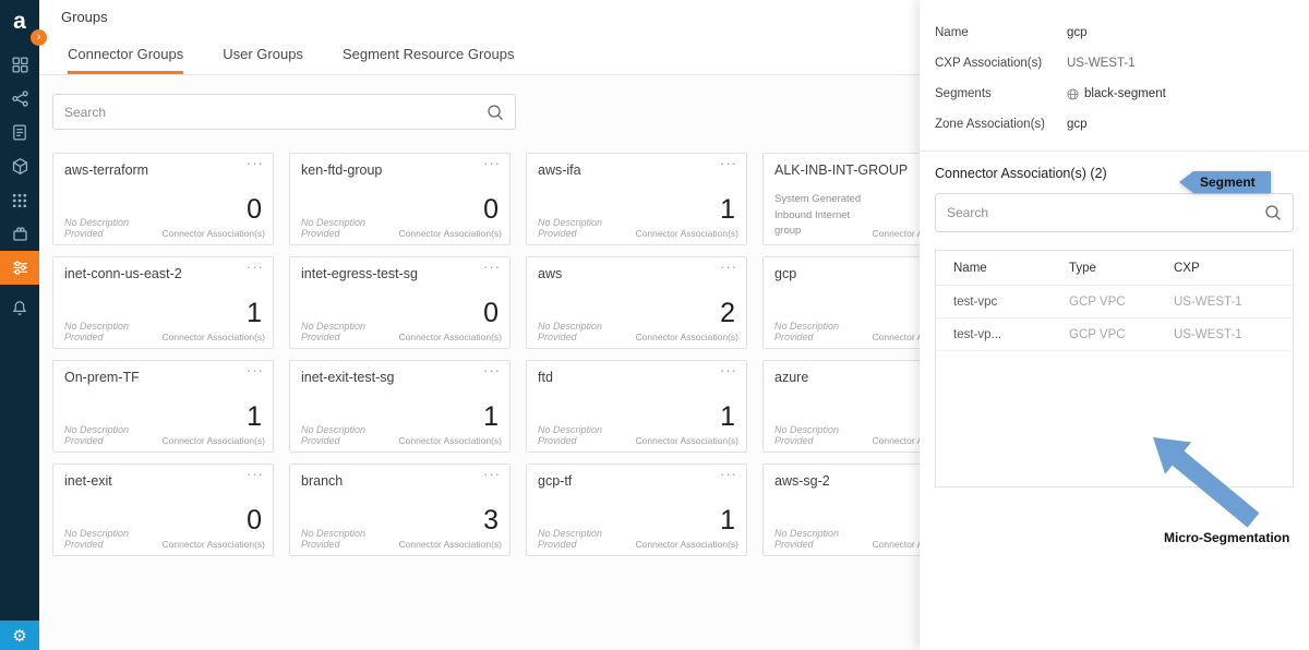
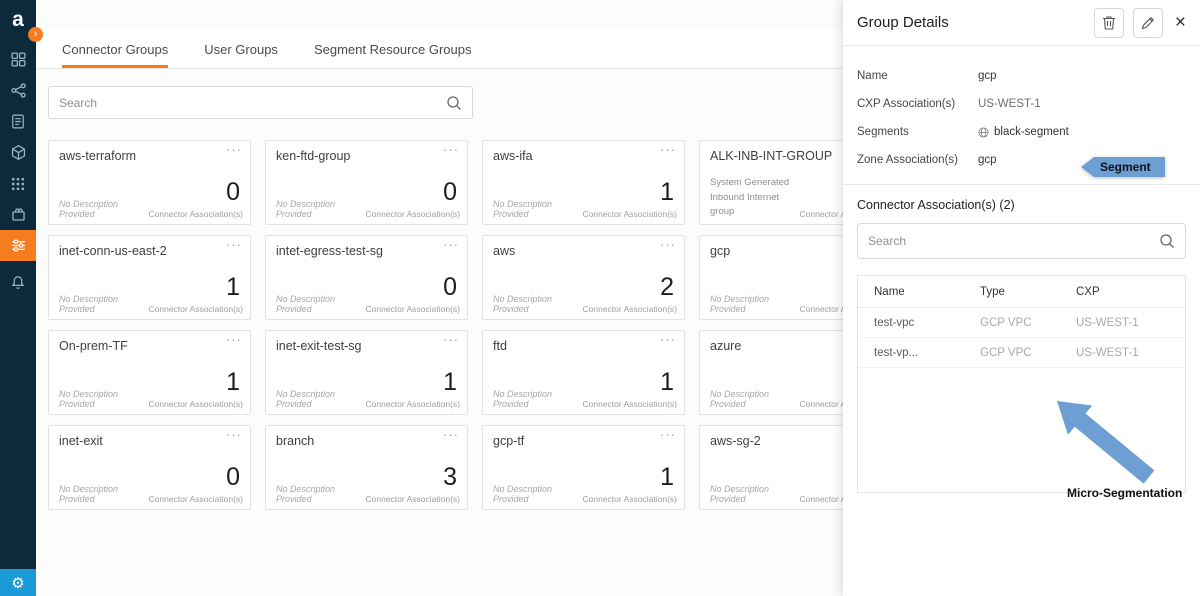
  a
  ⚙
  ›
- Groups
  Connector Groups
  User Groups
  Segment Resource Groups
  Search
  aws-terraform
  ···
  0
  No Description Provided
  Connector Association(s)
  ken-ftd-group
  ···
  0
  No Description Provided
  Connector Association(s)
  aws-ifa
  ···
  1
  No Description Provided
  Connector Association(s)
  ALK-INB-INT-GROUP
  System Generated Inbound Internet group
  inet-conn-us-east-2
  ···
  1
  No Description Provided
  Connector Association(s)
  intet-egress-test-sg
  ···
  0
  No Description Provided
  Connector Association(s)
  aws
  ···
  2
  No Description Provided
  Connector Association(s)
  gcp
  No Description Provided
  On-prem-TF
  ···
  1
  No Description Provided
  Connector Association(s)
  inet-exit-test-sg
  ···
  1
  No Description Provided
  Connector Association(s)
  ftd
  ···
  1
  No Description Provided
  Connector Association(s)
  azure
  No Description Provided
  inet-exit
  ···
  0
  No Description Provided
  Connector Association(s)
  branch
  ···
  3
  No Description Provided
  Connector Association(s)
  gcp-tf
  ···
  1
  No Description Provided
  Connector Association(s)
  aws-sg-2
  No Description Provided
+ Group Details
+ ×
  Name
  gcp
  CXP Association(s)
  US-WEST-1
  Segments
  black-segment
  Zone Association(s)
  gcp
  Segment
  Connector Association(s) (2)
  Search
  Name
  Type
  CXP
  test-vpc
  GCP VPC
  US-WEST-1
  test-vp...
  GCP VPC
  US-WEST-1
  Micro-Segmentation
